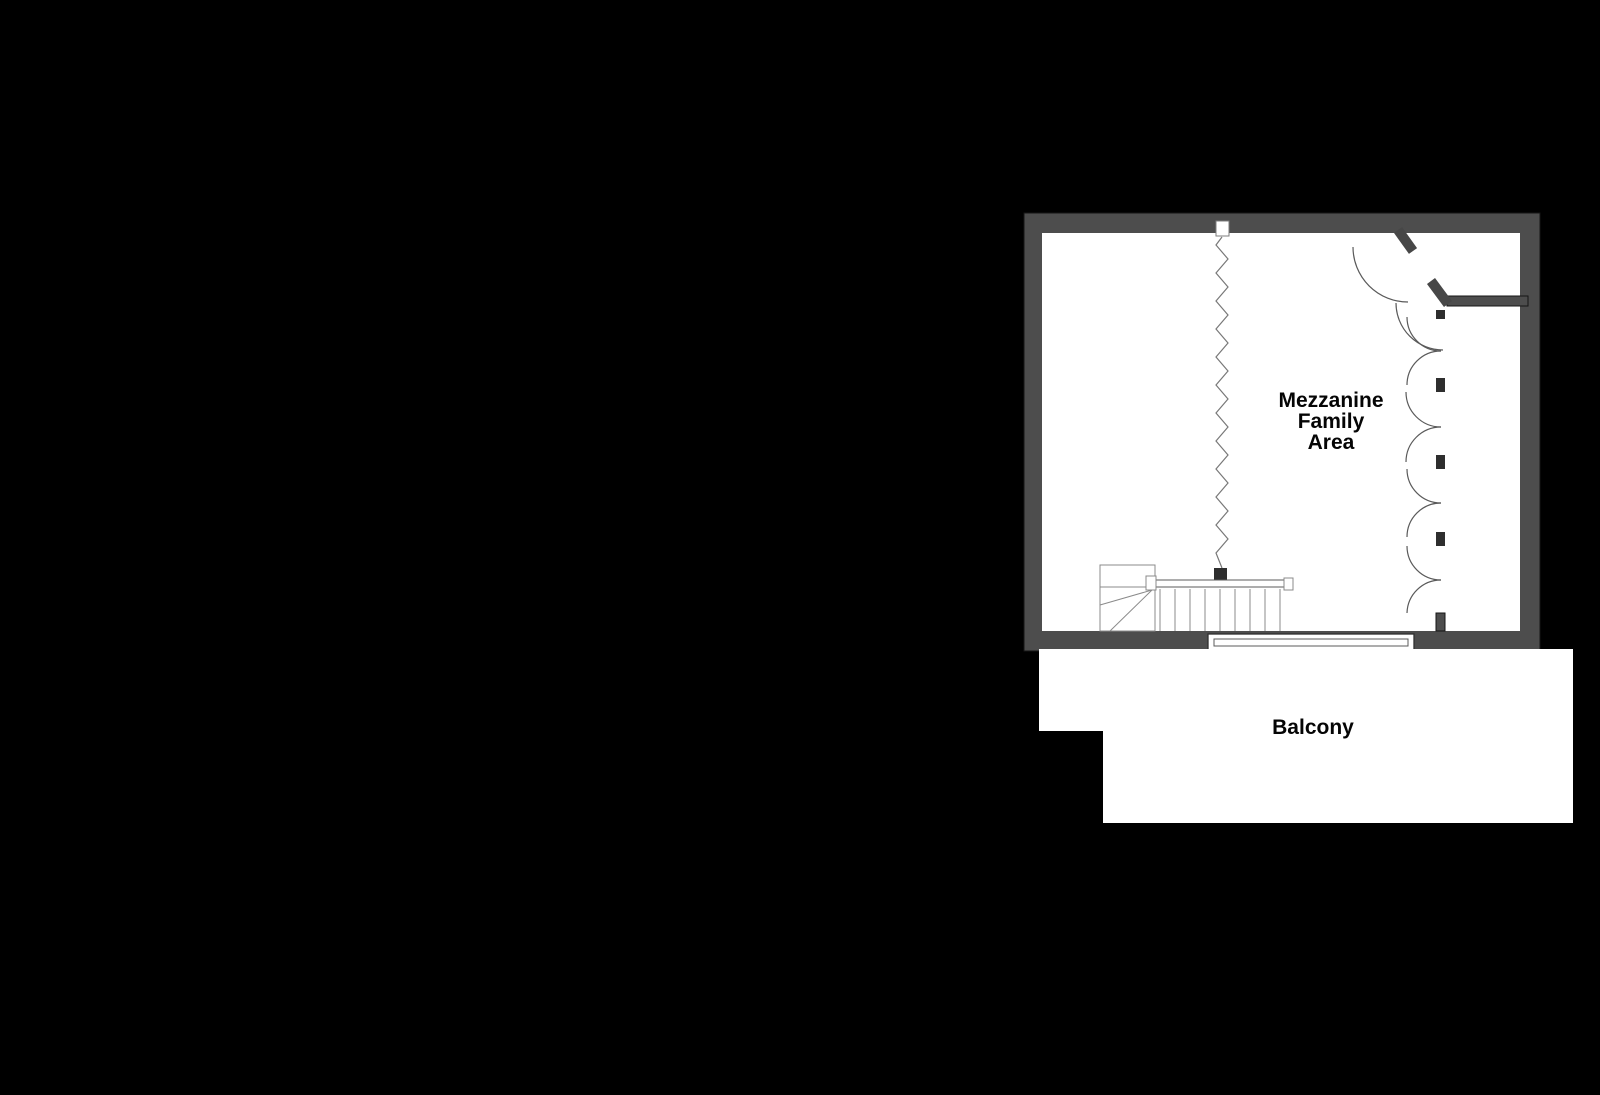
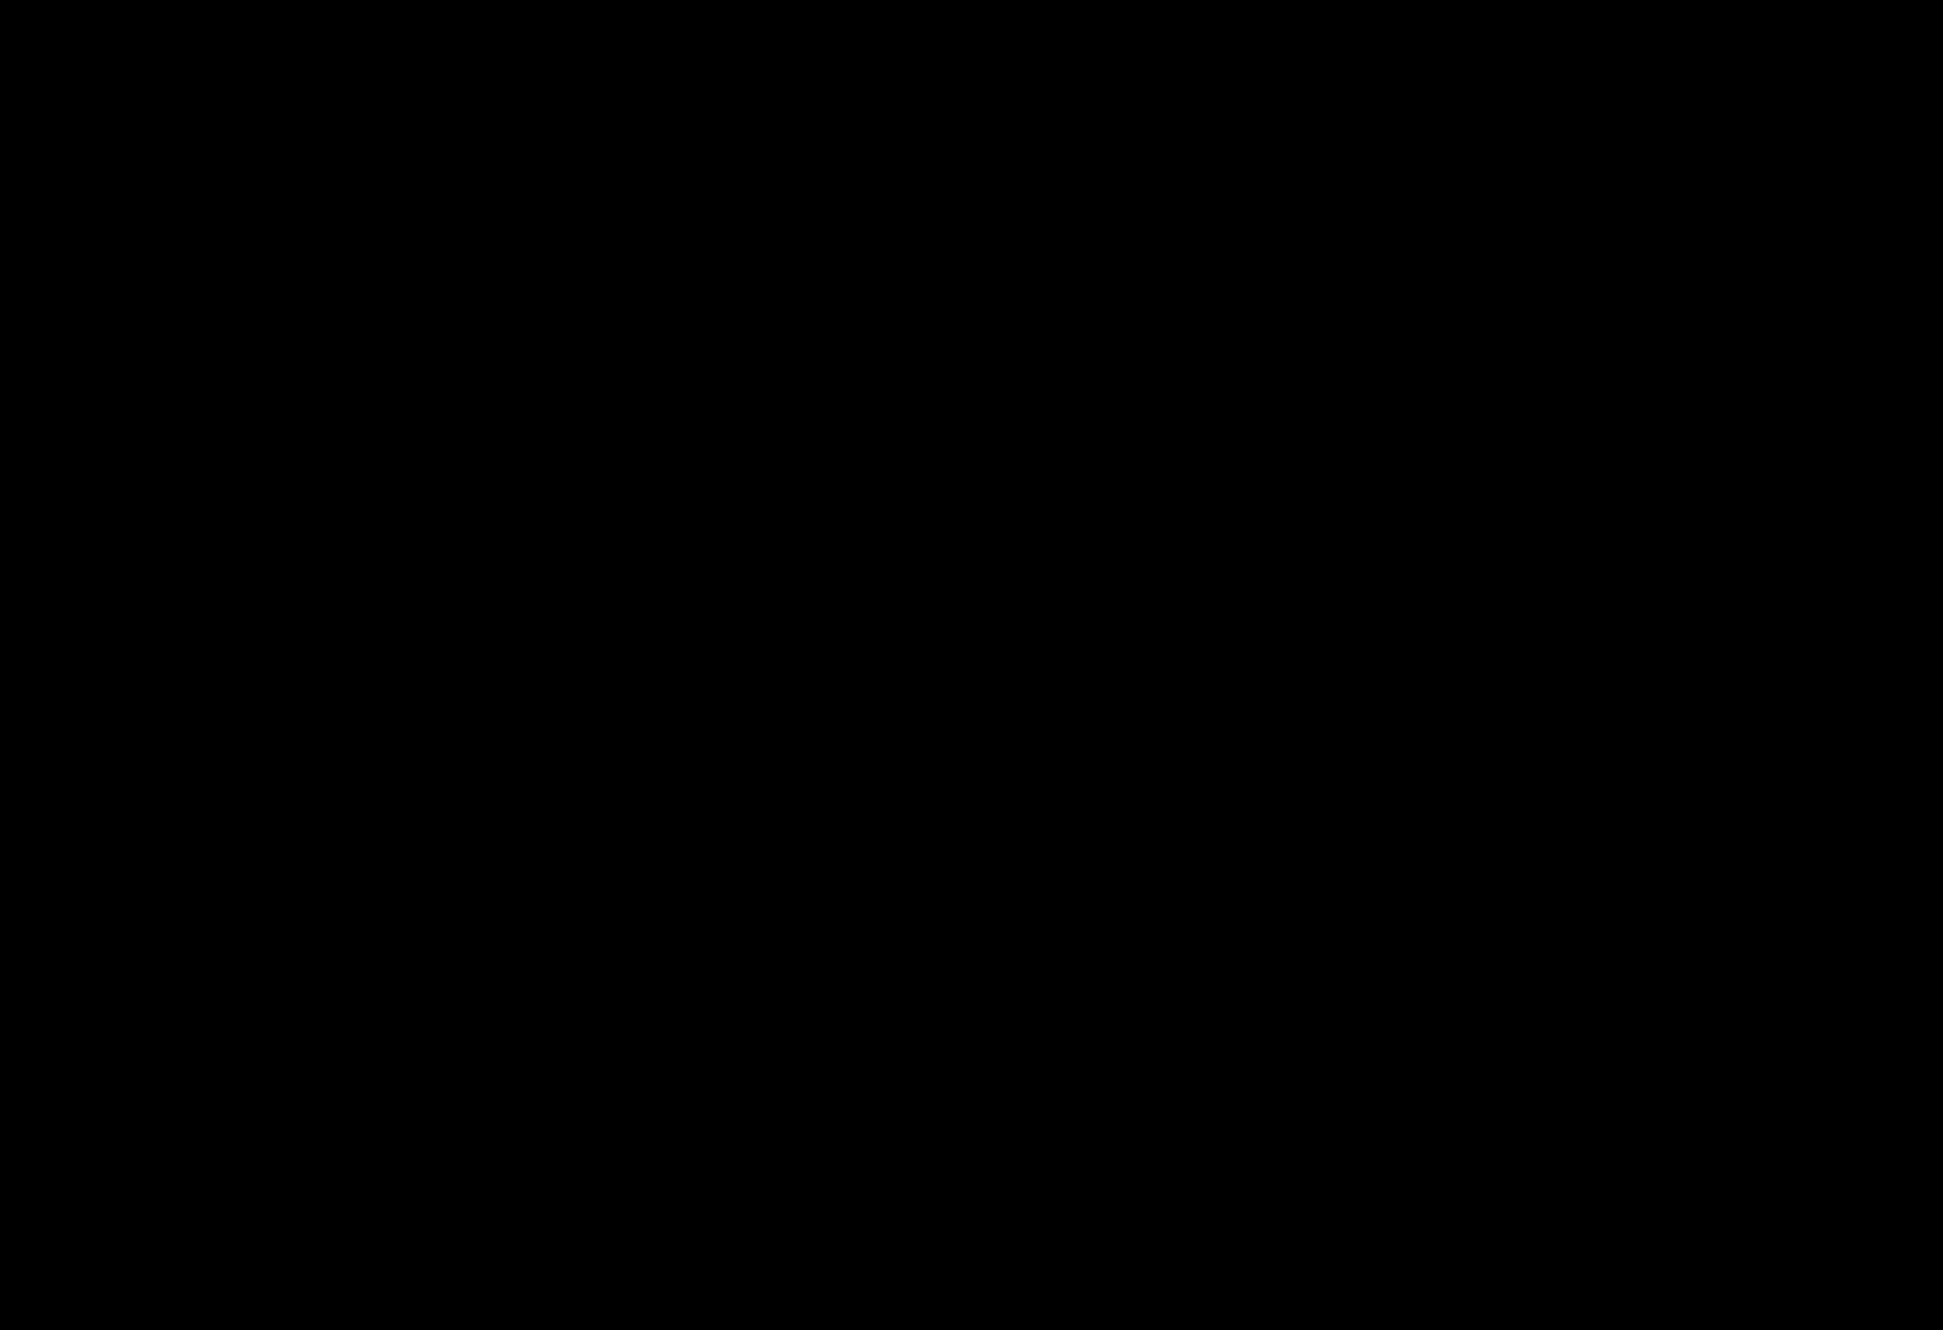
- Mezzanine
- Family
- Area
- Balcony
